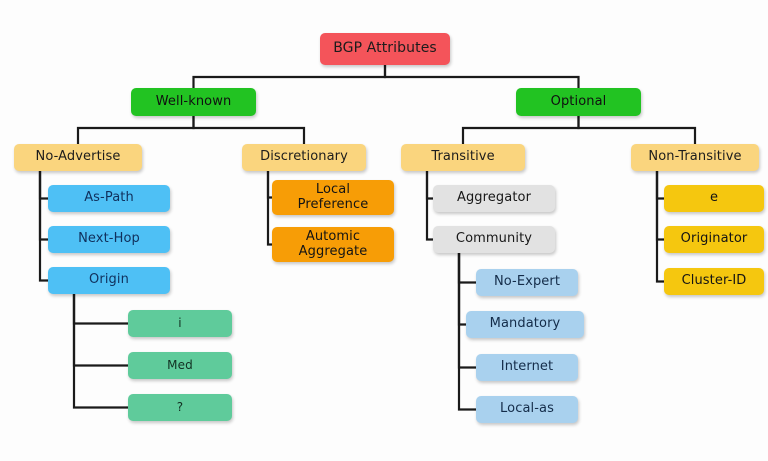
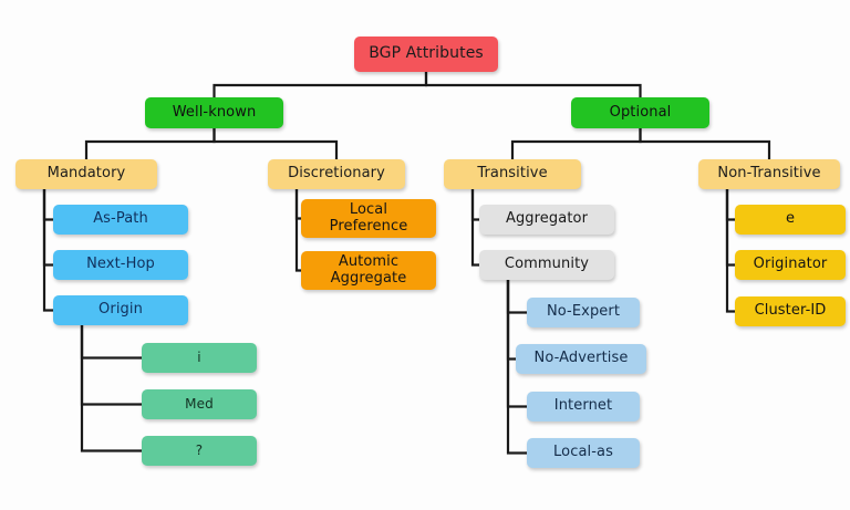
  BGP Attributes
  Well-known
  Optional
- No-Advertise
+ Mandatory
  Discretionary
  Transitive
  Non-Transitive
  As-Path
  Next-Hop
  Origin
  i
  Med
  ?
  Local
  Preference
  Automic
  Aggregate
  Aggregator
  Community
  No-Expert
- Mandatory
+ No-Advertise
  Internet
  Local-as
  e
  Originator
  Cluster-ID
